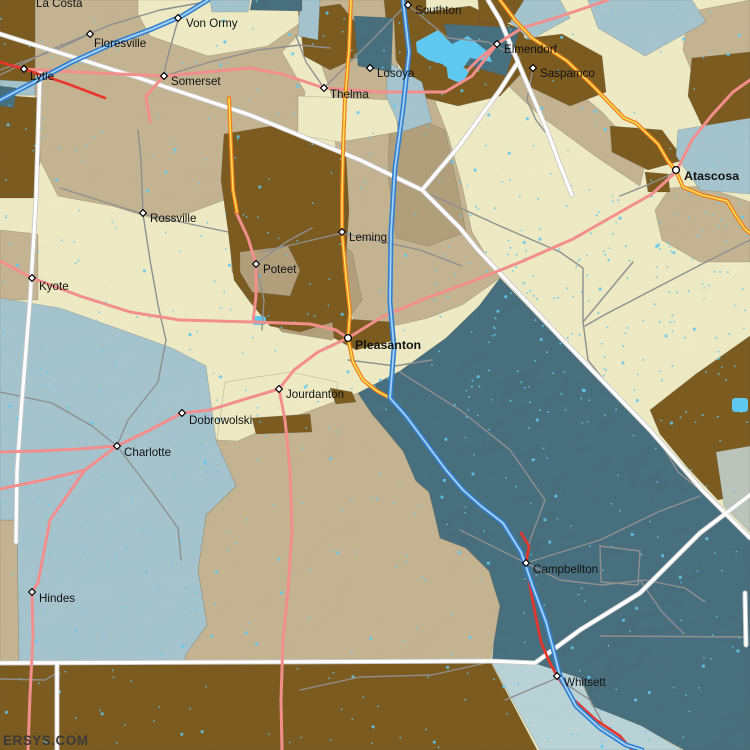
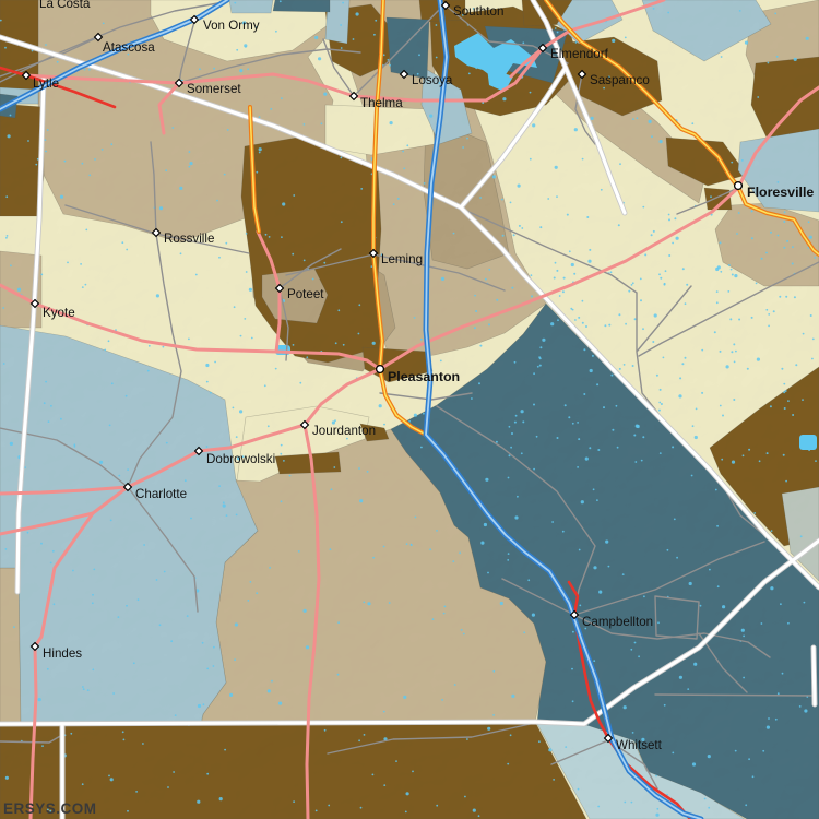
  La Costa
  Von Ormy
- Floresville
+ Atascosa
  Lytle
  Somerset
  Southton
  Losoya
  Thelma
  Elmendorf
  Saspamco
- Atascosa
+ Floresville
  Rossville
  Leming
  Poteet
  Kyote
  Pleasanton
  Jourdanton
  Dobrowolski
  Charlotte
  Hindes
  Campbellton
  Whitsett
  ERSYS.COM
